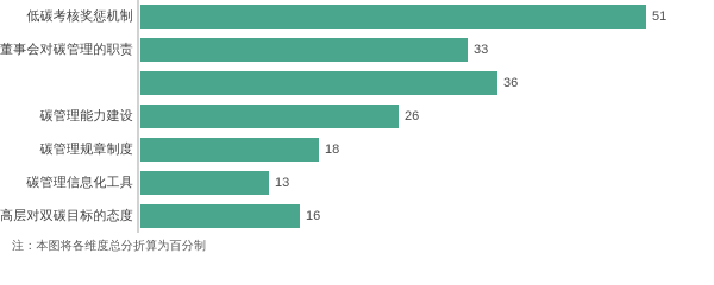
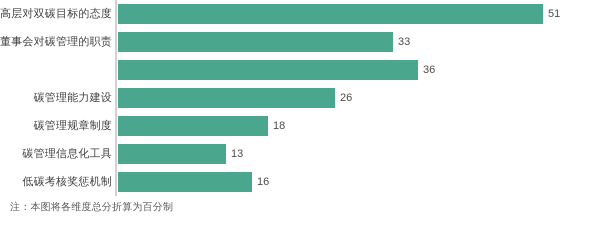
- 低碳考核奖惩机制
+ 高层对双碳目标的态度
  51
  董事会对碳管理的职责
  33
  36
  碳管理能力建设
  26
  碳管理规章制度
  18
  碳管理信息化工具
  13
- 高层对双碳目标的态度
+ 低碳考核奖惩机制
  16
  注：本图将各维度总分折算为百分制
